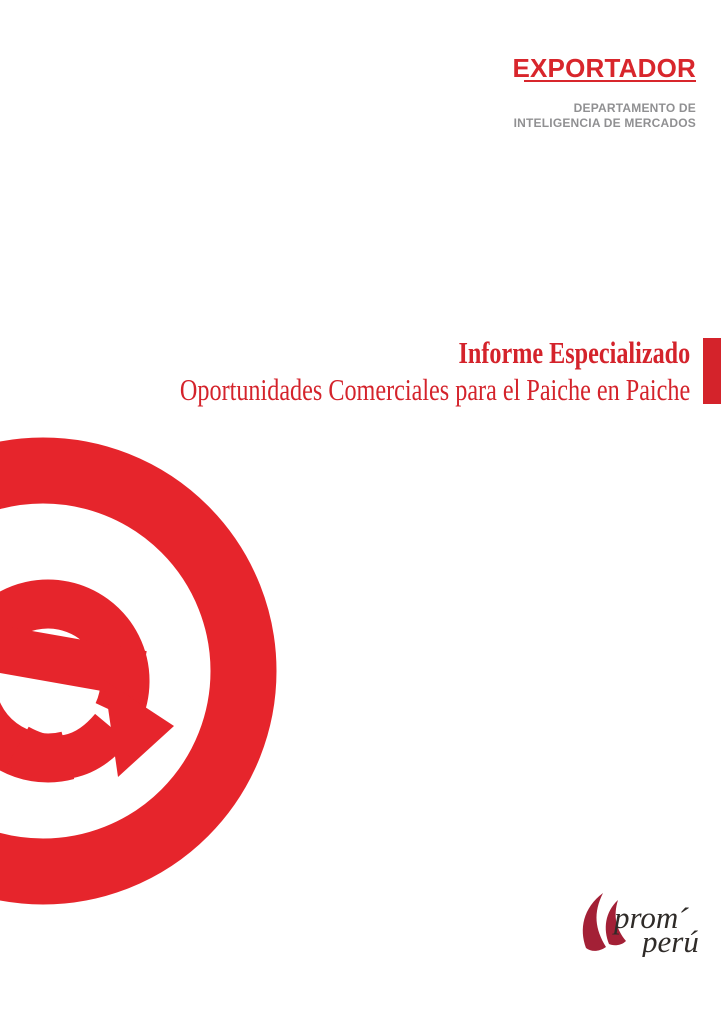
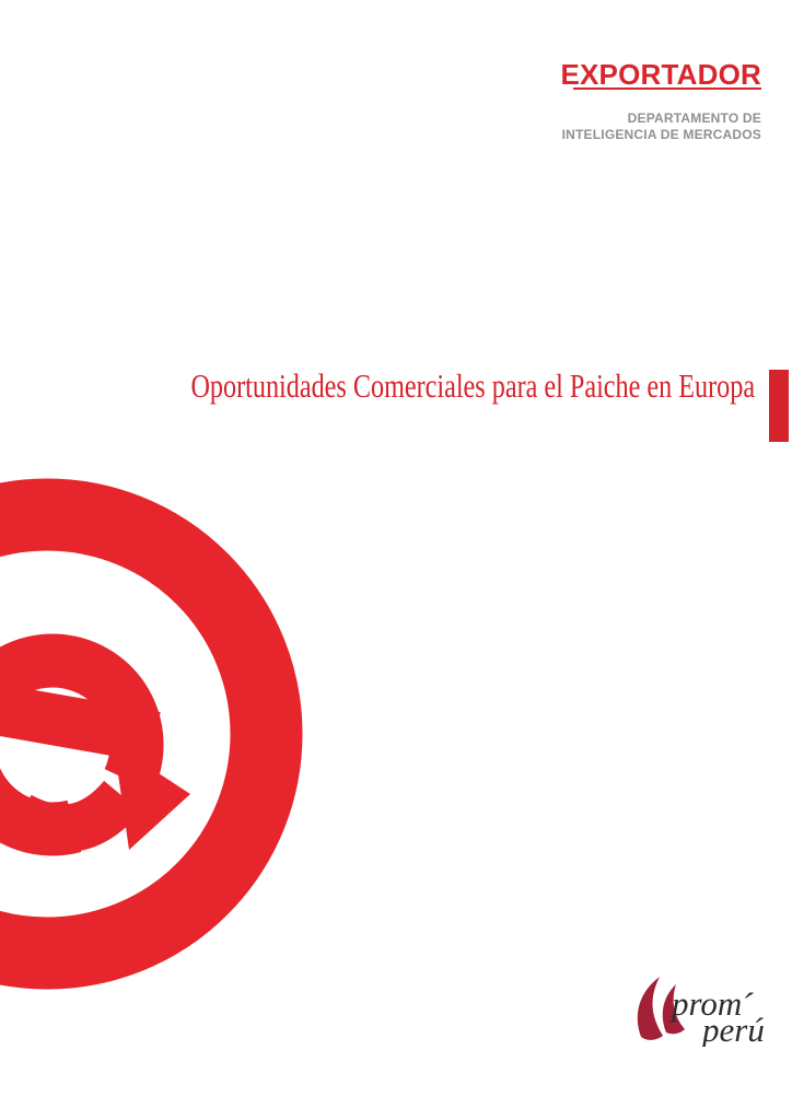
  EXPORTADOR
  DEPARTAMENTO DE
  INTELIGENCIA DE MERCADOS
- Informe Especializado
- Oportunidades Comerciales para el Paiche en Paiche
+ Oportunidades Comerciales para el Paiche en Europa
  prom
  ´
  perú
